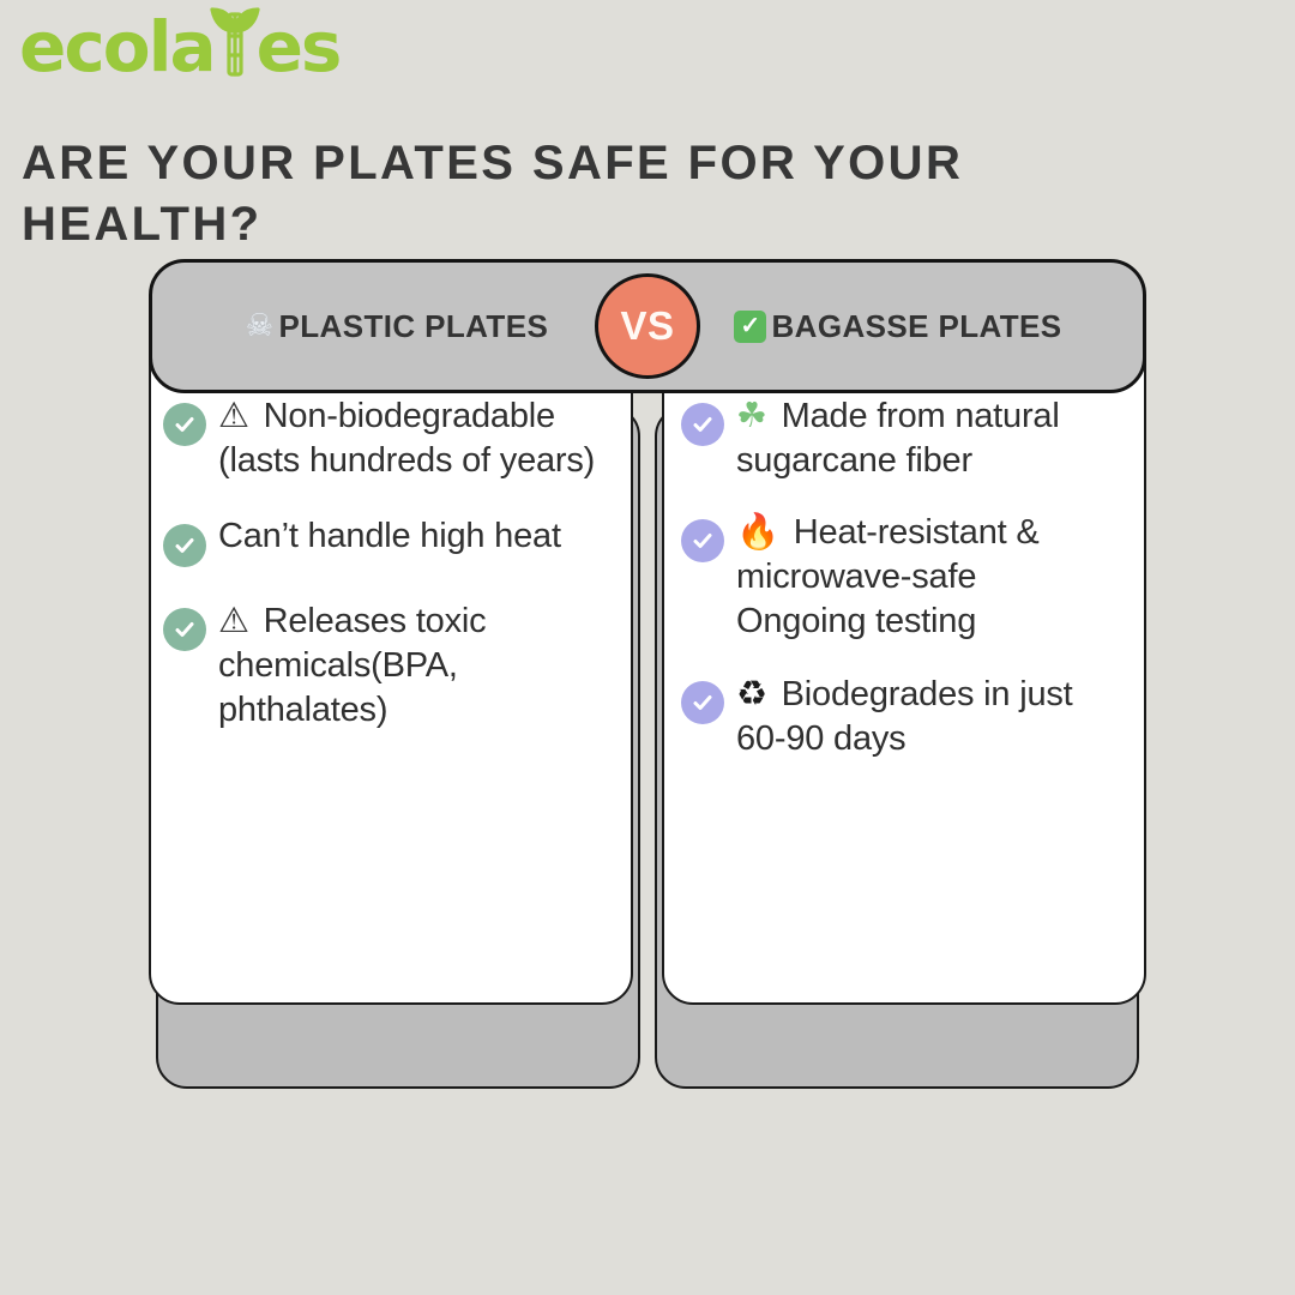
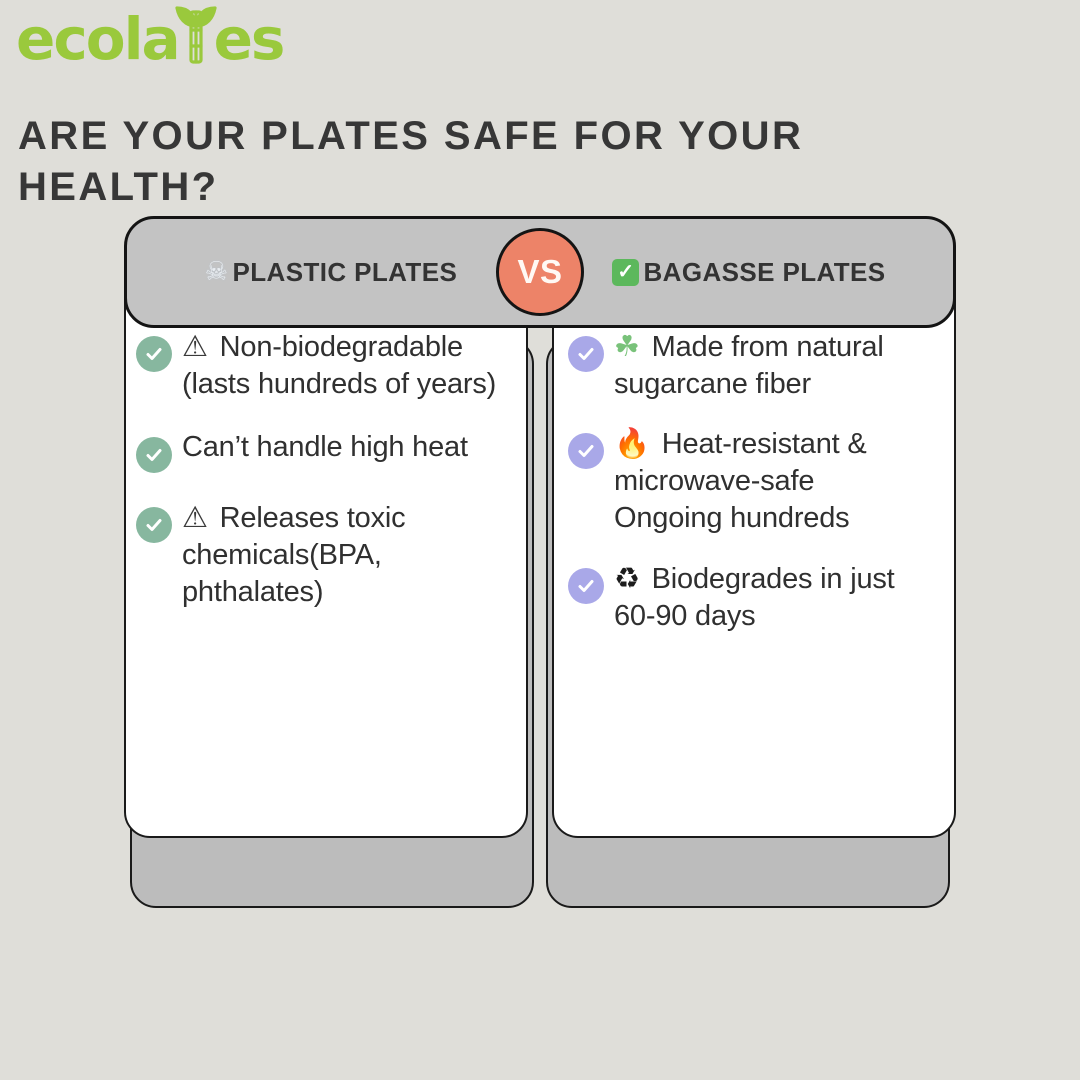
  ecola
  es
  ARE YOUR PLATES SAFE FOR YOUR HEALTH?
  ⚠ Non-biodegradable (lasts hundreds of years)
  Can’t handle high heat
  ⚠ Releases toxic chemicals(BPA, phthalates)
  ☘ Made from natural sugarcane fiber
- 🔥 Heat-resistant & microwave-safe Ongoing testing
+ 🔥 Heat-resistant & microwave-safe Ongoing hundreds
  ♻ Biodegrades in just 60-90 days
  ☠
  PLASTIC PLATES
  VS
  ✓
  BAGASSE PLATES
